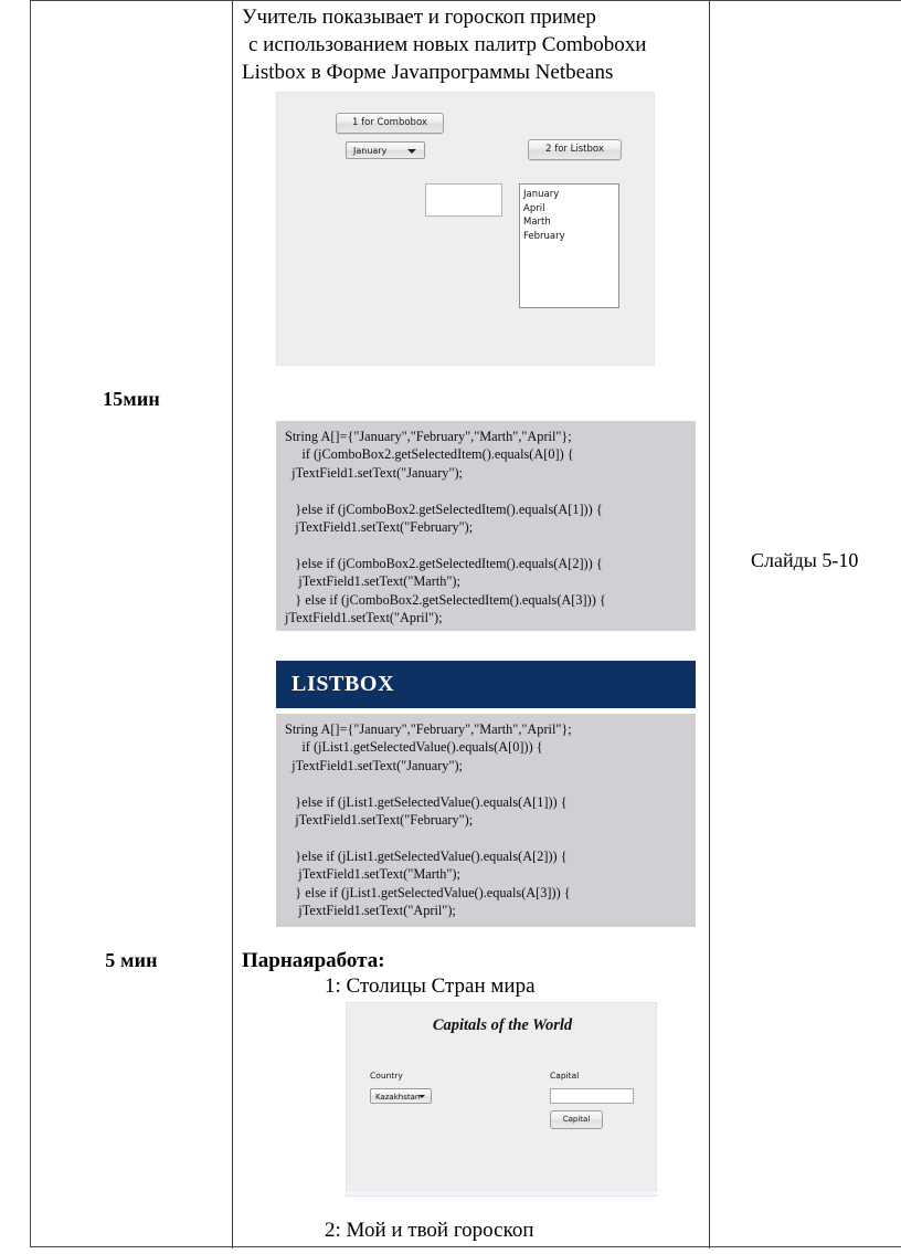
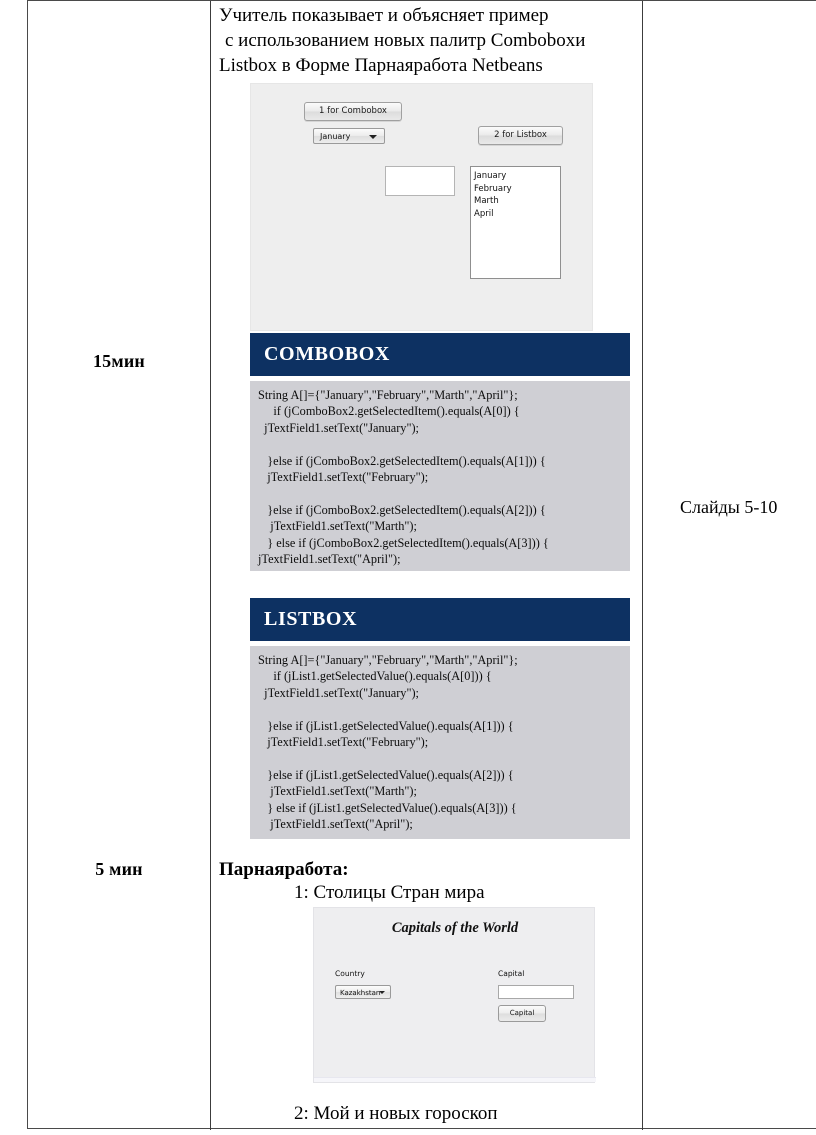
  15мин
  5 мин
- Учитель показывает и гороскоп пример
+ Учитель показывает и объясняет пример
  с использованием новых палитр Comboboxи
- Listbox в Форме Javaпрограммы Netbeans
+ Listbox в Форме Парнаяработа Netbeans
  1 for Combobox
  2 for Listbox
  January
  January
- April
+ February
  Marth
- February
+ April
+ COMBOBOX
  String A[]={"January","February","Marth","April"};
  if (jComboBox2.getSelectedItem().equals(A[0]) {
  jTextField1.setText("January");
  }else if (jComboBox2.getSelectedItem().equals(A[1])) {
  jTextField1.setText("February");
  }else if (jComboBox2.getSelectedItem().equals(A[2])) {
  jTextField1.setText("Marth");
  } else if (jComboBox2.getSelectedItem().equals(A[3])) {
  jTextField1.setText("April");
  LISTBOX
  String A[]={"January","February","Marth","April"};
  if (jList1.getSelectedValue().equals(A[0])) {
  jTextField1.setText("January");
  }else if (jList1.getSelectedValue().equals(A[1])) {
  jTextField1.setText("February");
  }else if (jList1.getSelectedValue().equals(A[2])) {
  jTextField1.setText("Marth");
  } else if (jList1.getSelectedValue().equals(A[3])) {
  jTextField1.setText("April");
  Парнаяработа:
  1: Столицы Стран мира
  Capitals of the World
  Country
  Capital
  Kazakhstan
  Capital
- 2: Мой и твой гороскоп
+ 2: Мой и новых гороскоп
  Слайды 5-10
